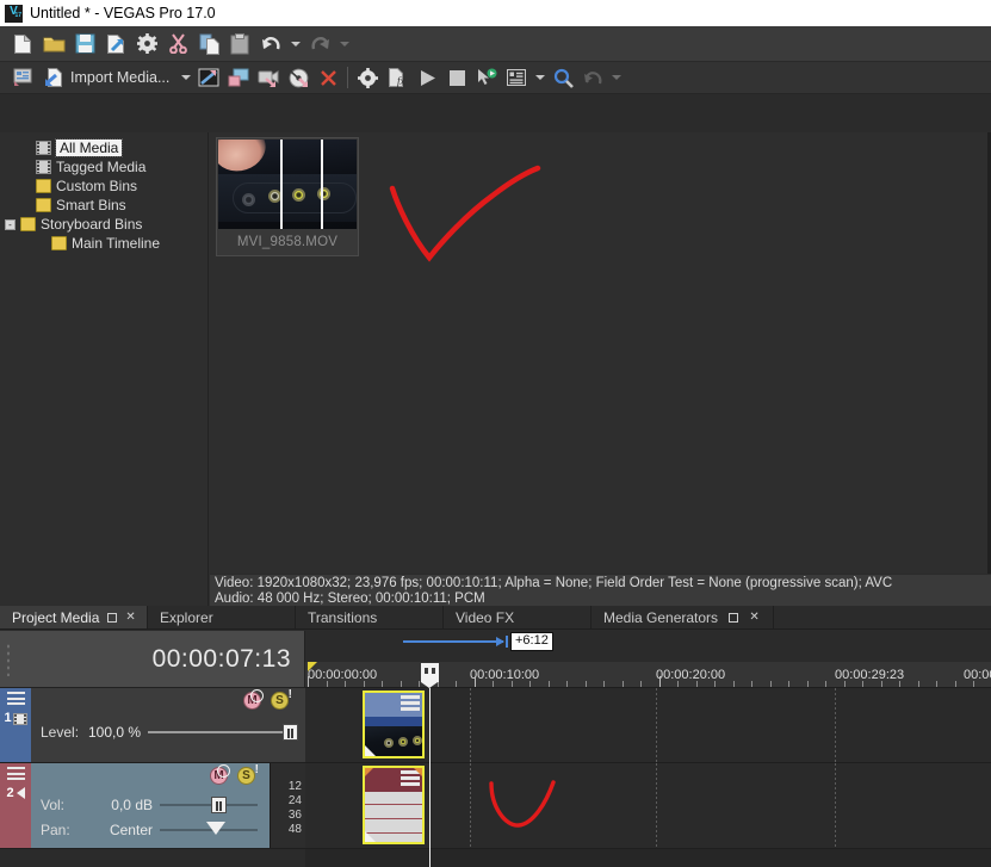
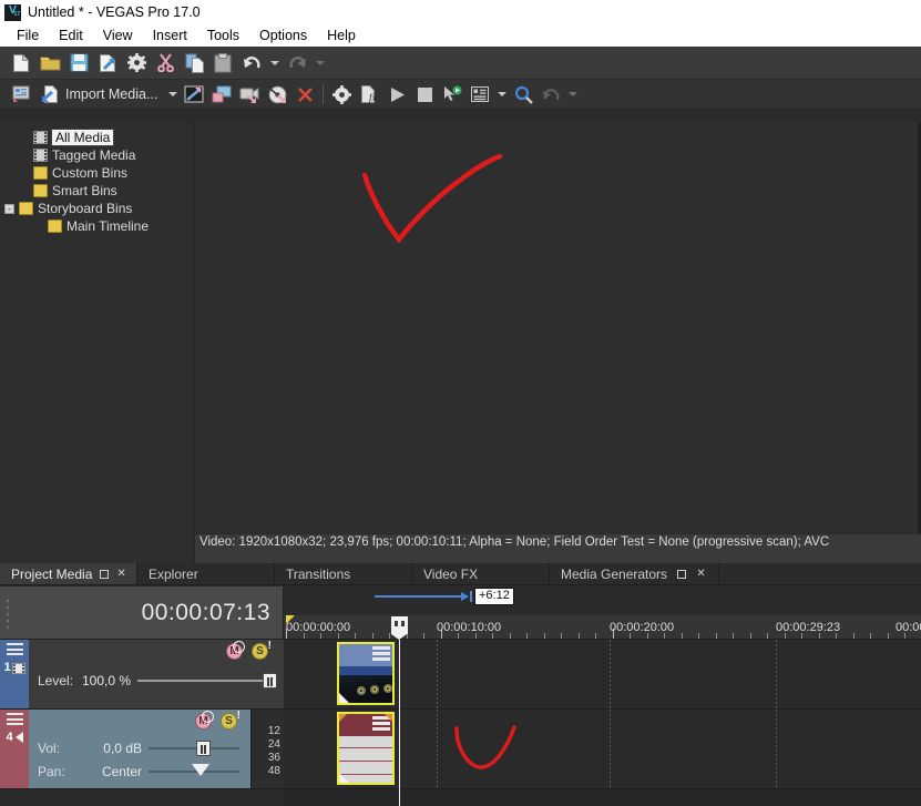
  V
  Untitled * - VEGAS Pro 17.0
+ File
+ Edit
+ View
+ Insert
+ Tools
+ Options
+ Help
  Import Media...
  fx
  All Media
  Tagged Media
  Custom Bins
  Smart Bins
  -
  Storyboard Bins
  Main Timeline
- MVI_9858.MOV
  Video: 1920x1080x32; 23,976 fps; 00:00:10:11; Alpha = None; Field Order Test = None (progressive scan); AVC
- Audio: 48 000 Hz; Stereo; 00:00:10:11; PCM
  Project Media
  ✕
  Explorer
  Transitions
  Video FX
  Media Generators
  ✕
  00:00:07:13
  +6:12
  00:00:00:00
  00:00:10:00
  00:00:20:00
  00:00:29:23
  1
  M
  S
  Level:
  100,0 %
- 2
+ 4
  M
  S
  Vol:
  0,0 dB
  Pan:
  Center
  12
  24
  36
  48
